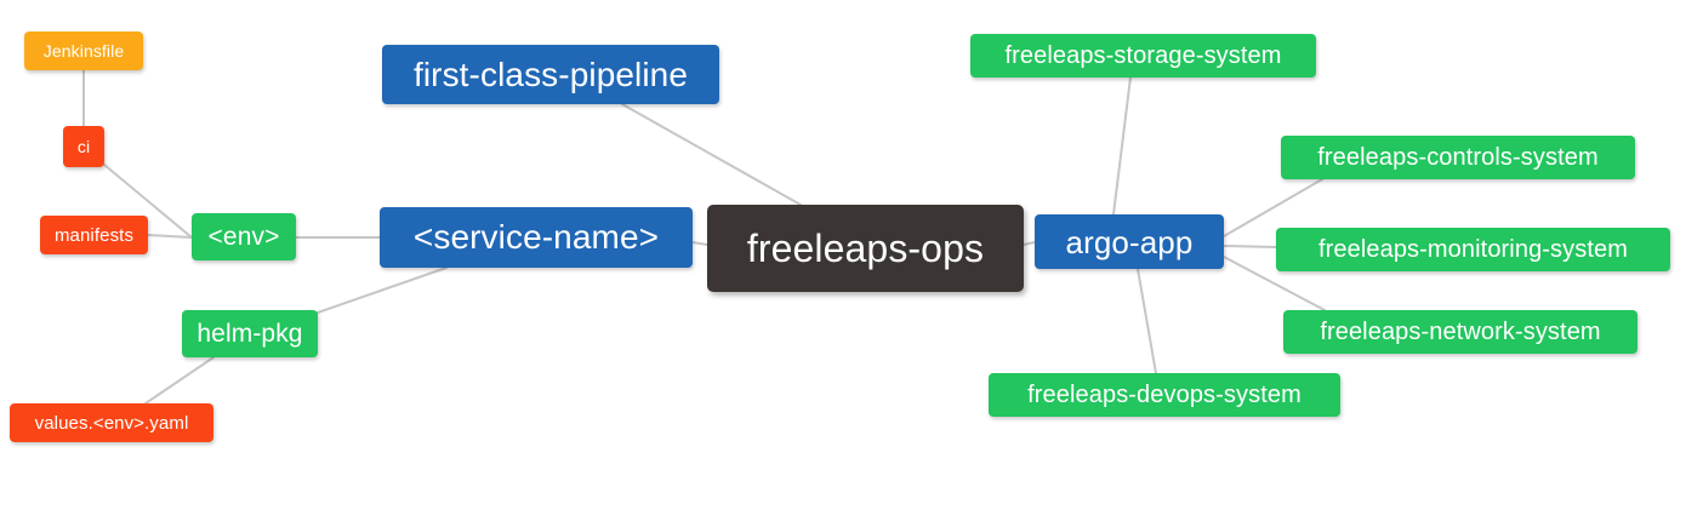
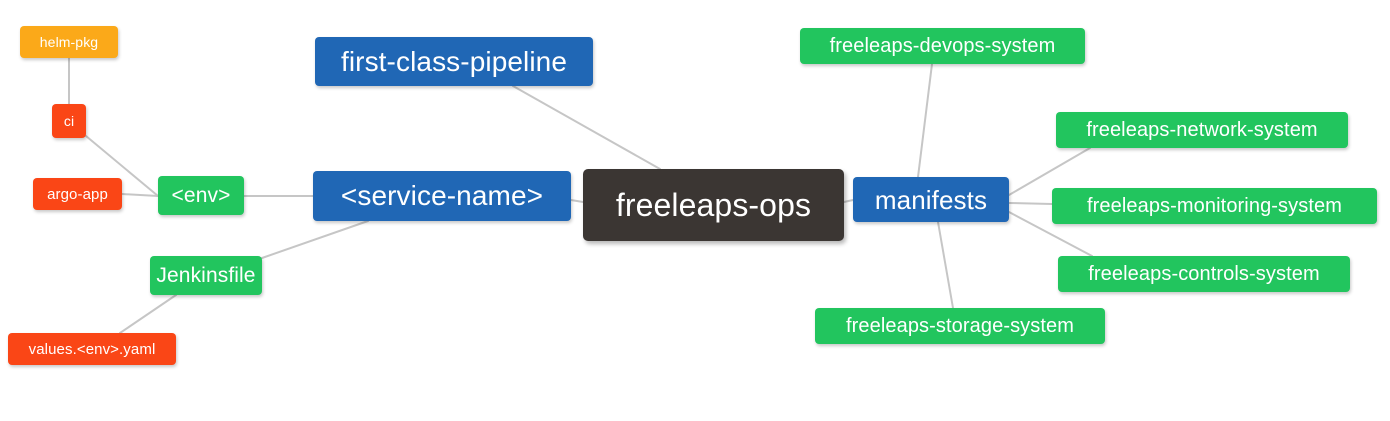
- Jenkinsfile
+ helm-pkg
  ci
- manifests
+ argo-app
  <env>
- helm-pkg
+ Jenkinsfile
  values.<env>.yaml
  first-class-pipeline
  <service-name>
  freeleaps-ops
- argo-app
+ manifests
- freeleaps-storage-system
+ freeleaps-devops-system
- freeleaps-controls-system
+ freeleaps-network-system
  freeleaps-monitoring-system
- freeleaps-network-system
+ freeleaps-controls-system
- freeleaps-devops-system
+ freeleaps-storage-system
